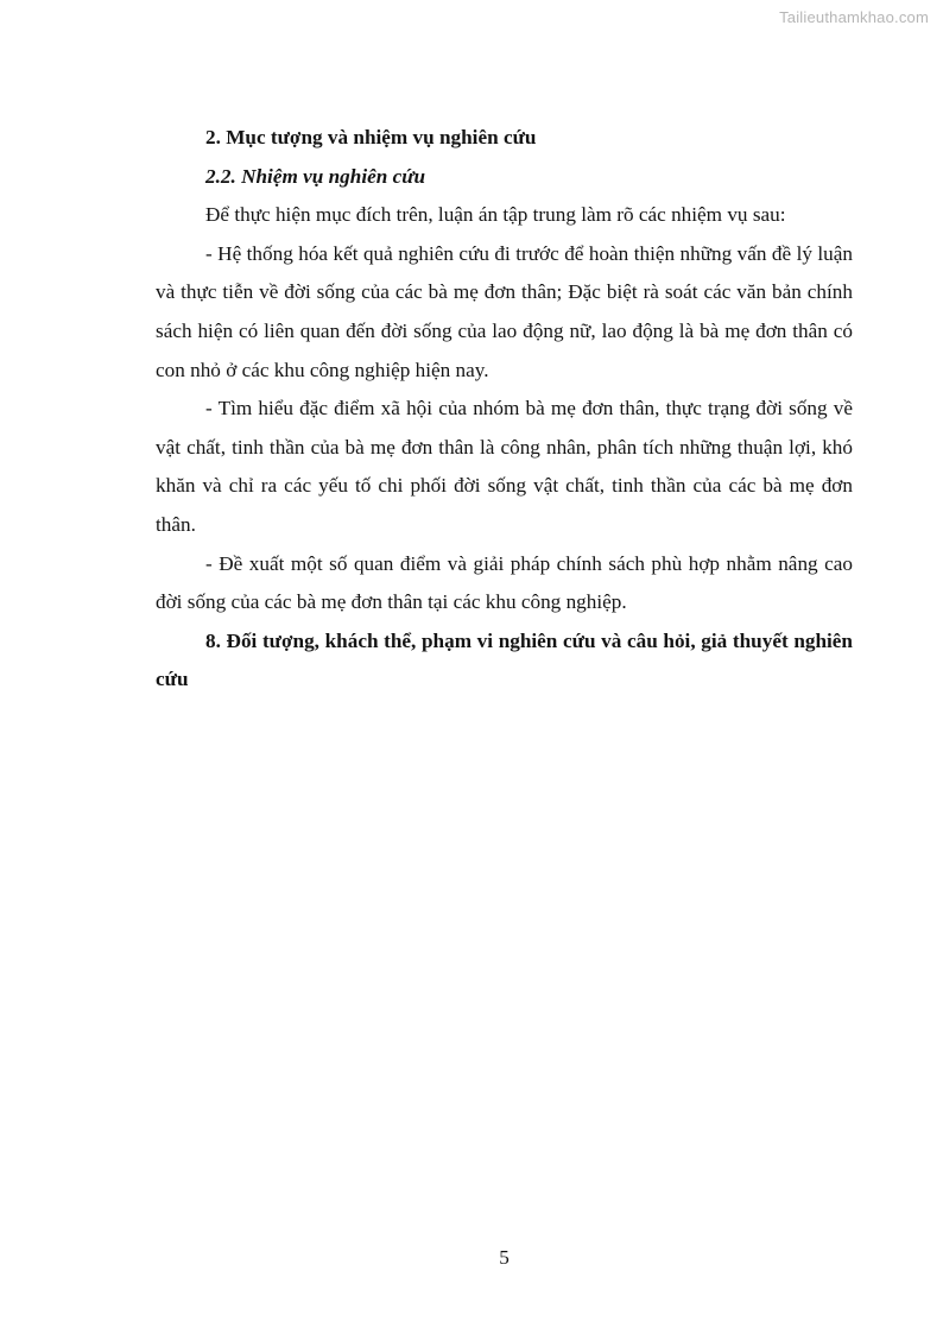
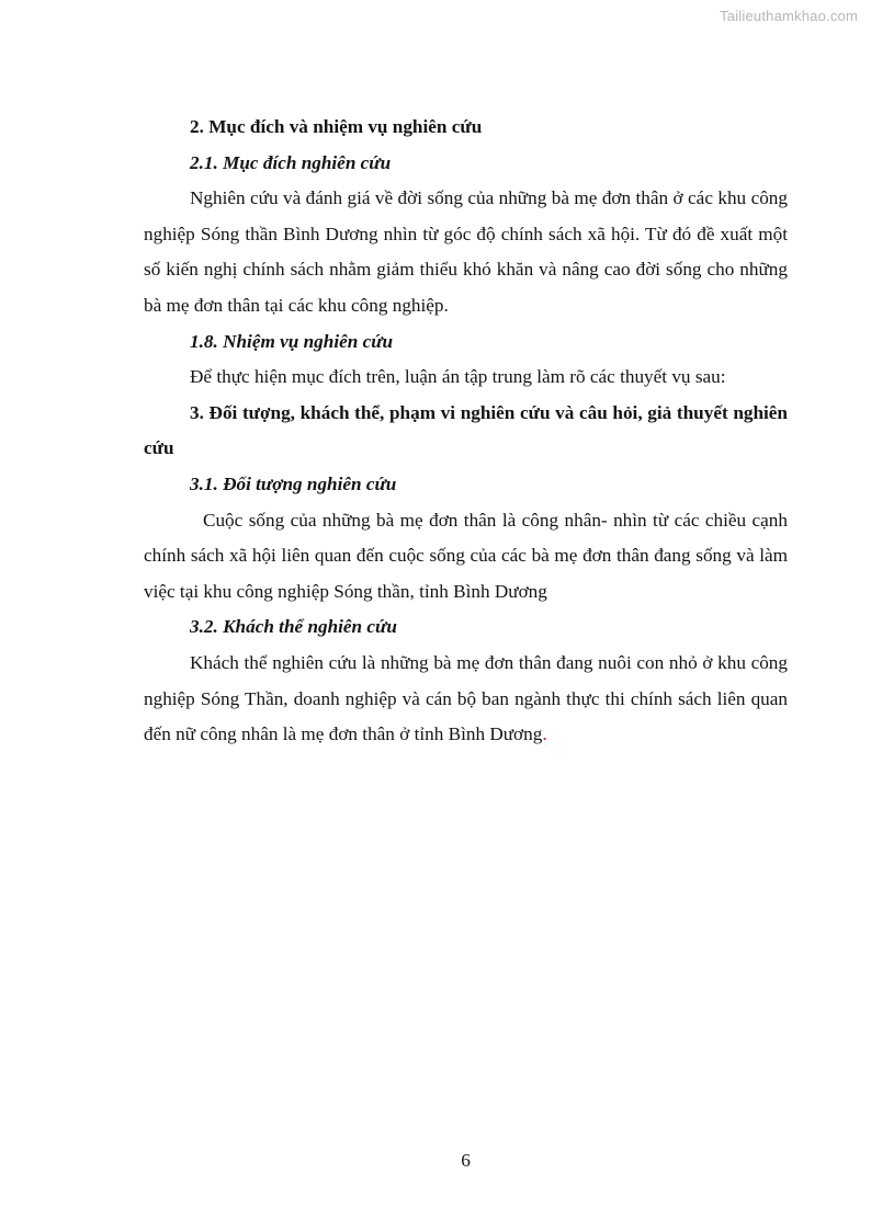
  Tailieuthamkhao.com
- 2. Mục tượng và nhiệm vụ nghiên cứu
+ 2. Mục đích và nhiệm vụ nghiên cứu
+ 2.1. Mục đích nghiên cứu
+ Nghiên cứu và đánh giá về đời sống của những bà mẹ đơn thân ở các khu công nghiệp Sóng thần Bình Dương nhìn từ góc độ chính sách xã hội. Từ đó đề xuất một số kiến nghị chính sách nhằm giảm thiểu khó khăn và nâng cao đời sống cho những bà mẹ đơn thân tại các khu công nghiệp.
- 2.2. Nhiệm vụ nghiên cứu
+ 1.8. Nhiệm vụ nghiên cứu
- Để thực hiện mục đích trên, luận án tập trung làm rõ các nhiệm vụ sau:
+ Để thực hiện mục đích trên, luận án tập trung làm rõ các thuyết vụ sau:
- - Hệ thống hóa kết quả nghiên cứu đi trước để hoàn thiện những vấn đề lý luận và thực tiễn về đời sống của các bà mẹ đơn thân; Đặc biệt rà soát các văn bản chính sách hiện có liên quan đến đời sống của lao động nữ, lao động là bà mẹ đơn thân có con nhỏ ở các khu công nghiệp hiện nay.
- - Tìm hiểu đặc điểm xã hội của nhóm bà mẹ đơn thân, thực trạng đời sống về vật chất, tinh thần của bà mẹ đơn thân là công nhân, phân tích những thuận lợi, khó khăn và chỉ ra các yếu tố chi phối đời sống vật chất, tinh thần của các bà mẹ đơn thân.
- - Đề xuất một số quan điểm và giải pháp chính sách phù hợp nhằm nâng cao đời sống của các bà mẹ đơn thân tại các khu công nghiệp.
- 8. Đối tượng, khách thể, phạm vi nghiên cứu và câu hỏi, giả thuyết nghiên cứu
+ 3. Đối tượng, khách thể, phạm vi nghiên cứu và câu hỏi, giả thuyết nghiên cứu
+ 3.1. Đối tượng nghiên cứu
+ Cuộc sống của những bà mẹ đơn thân là công nhân- nhìn từ các chiều cạnh chính sách xã hội liên quan đến cuộc sống của các bà mẹ đơn thân đang sống và làm việc tại khu công nghiệp Sóng thần, tỉnh Bình Dương
+ 3.2. Khách thể nghiên cứu
+ Khách thể nghiên cứu là những bà mẹ đơn thân đang nuôi con nhỏ ở khu công nghiệp Sóng Thần, doanh nghiệp và cán bộ ban ngành thực thi chính sách liên quan đến nữ công nhân là mẹ đơn thân ở tỉnh Bình Dương.
- 5
+ 6
